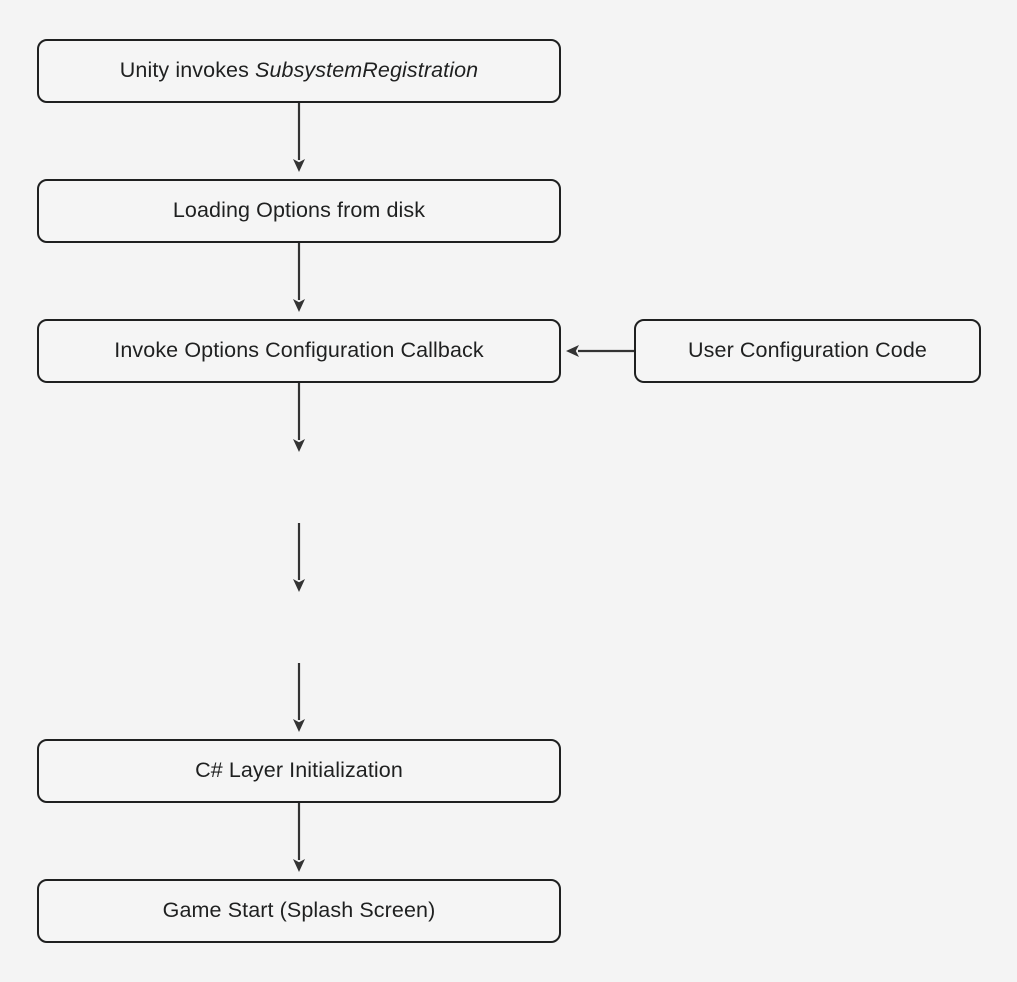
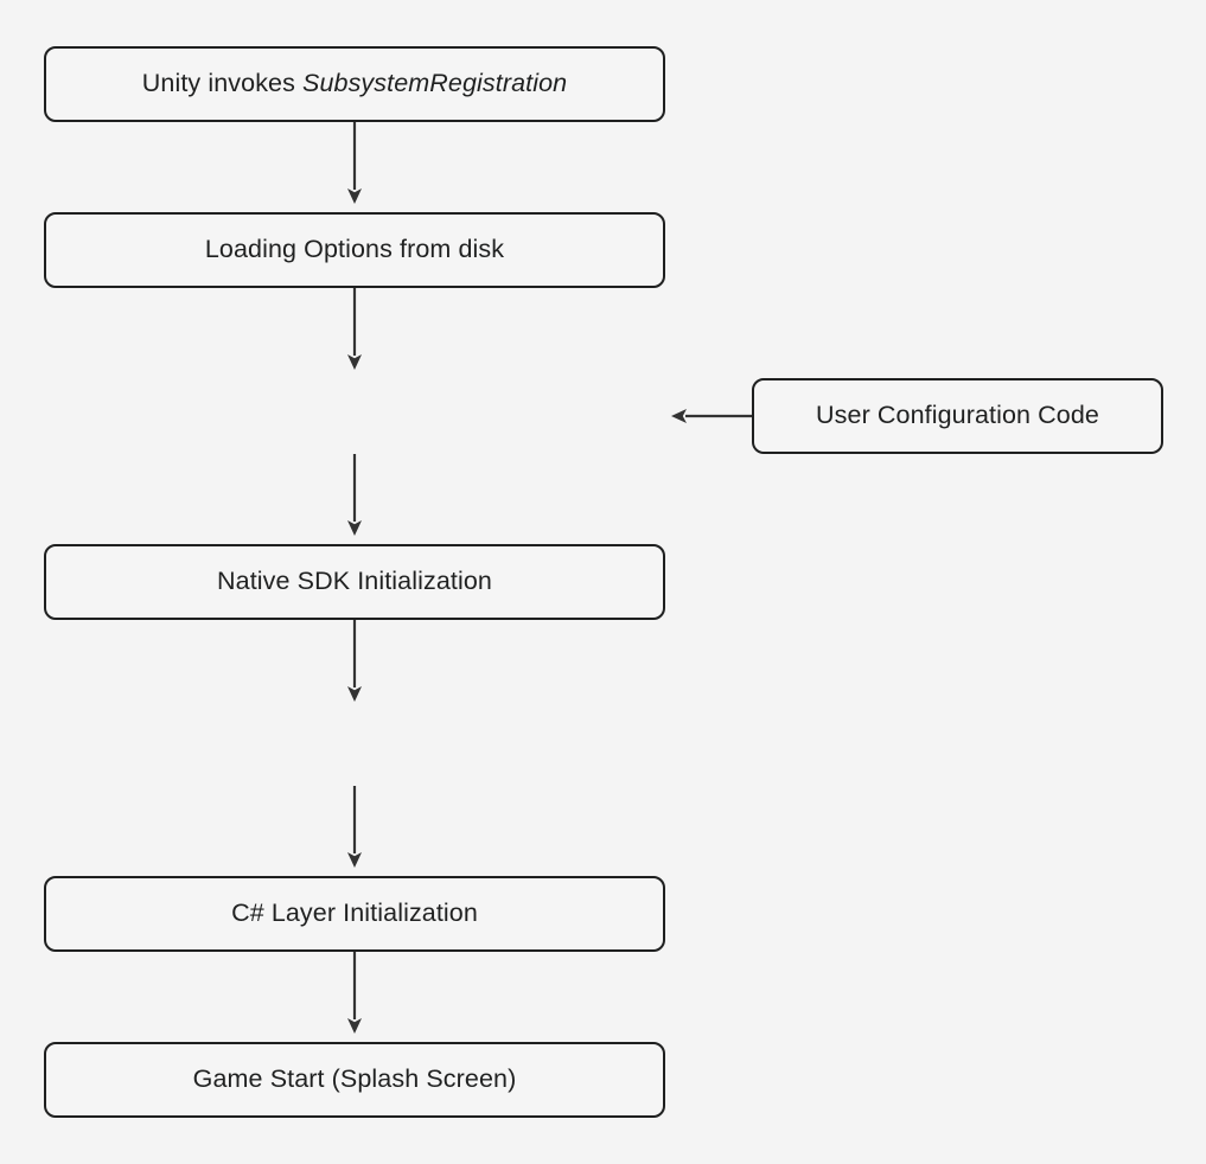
  Unity invokes SubsystemRegistration
  Loading Options from disk
- Invoke Options Configuration Callback
  User Configuration Code
+ Native SDK Initialization
  C# Layer Initialization
  Game Start (Splash Screen)
